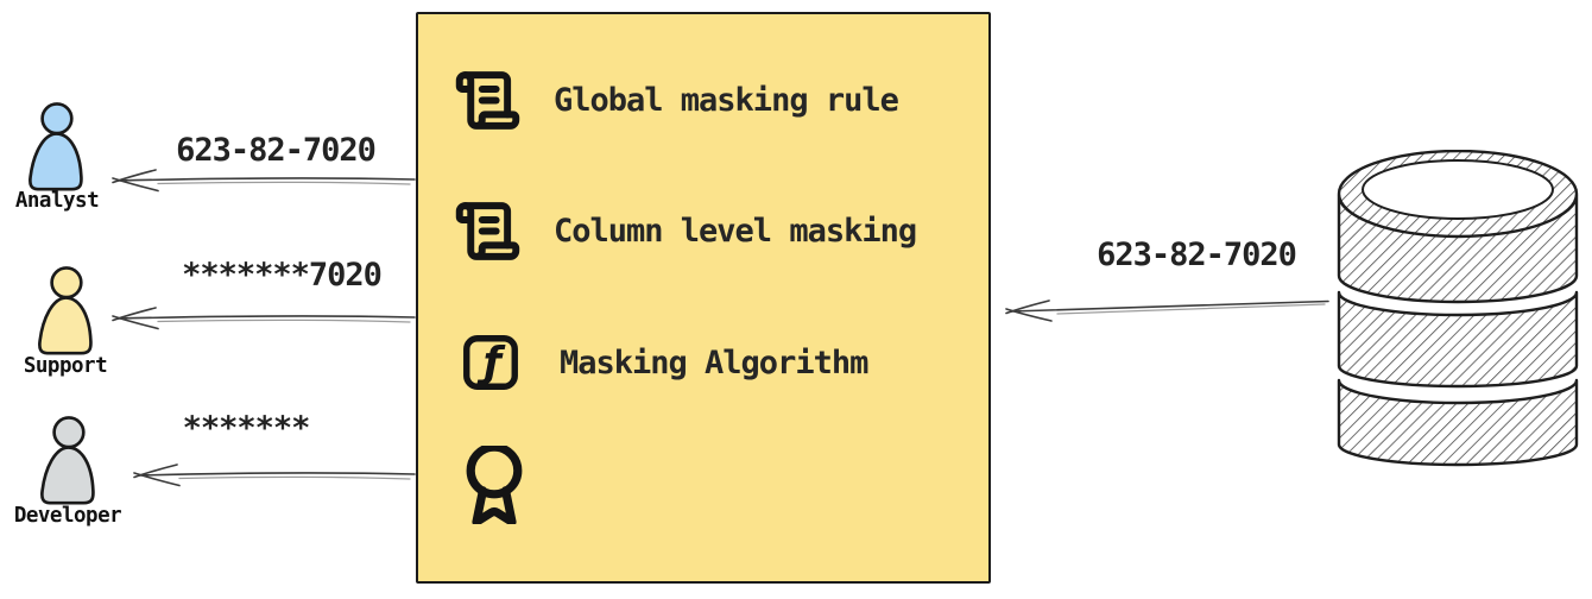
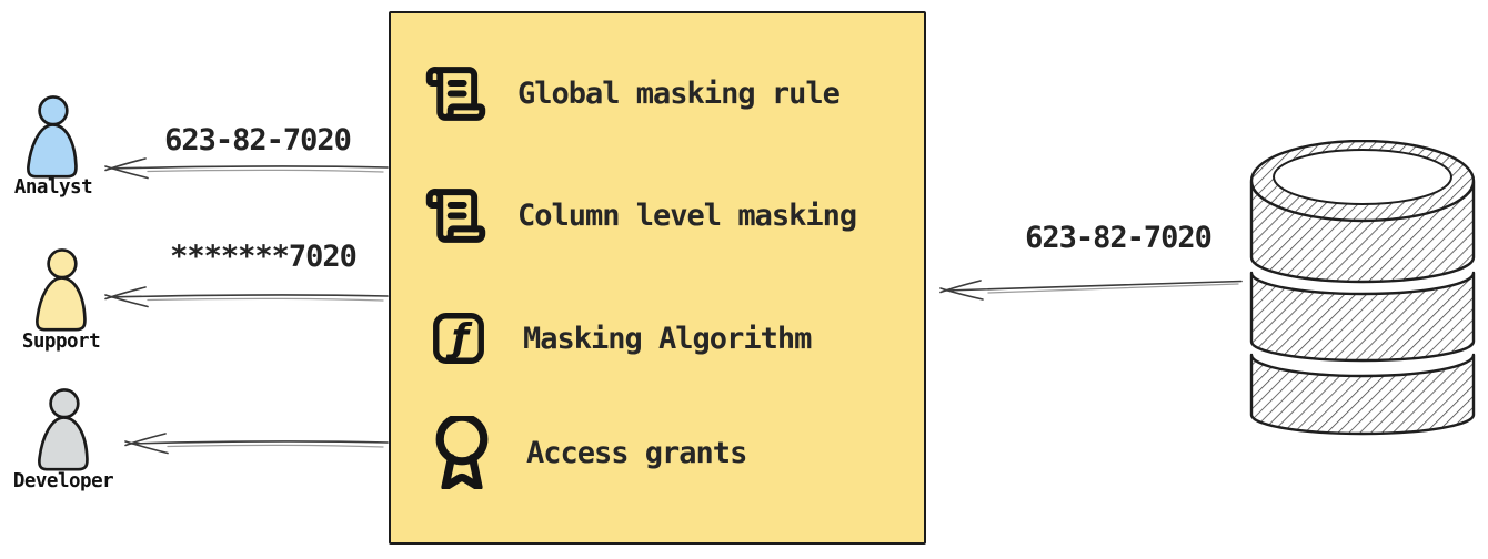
  Analyst
  623-82-7020
  Support
  *******7020
  Developer
- *******
  Global masking rule
  Column level masking
  ƒ
  Masking Algorithm
+ Access grants
  623-82-7020
